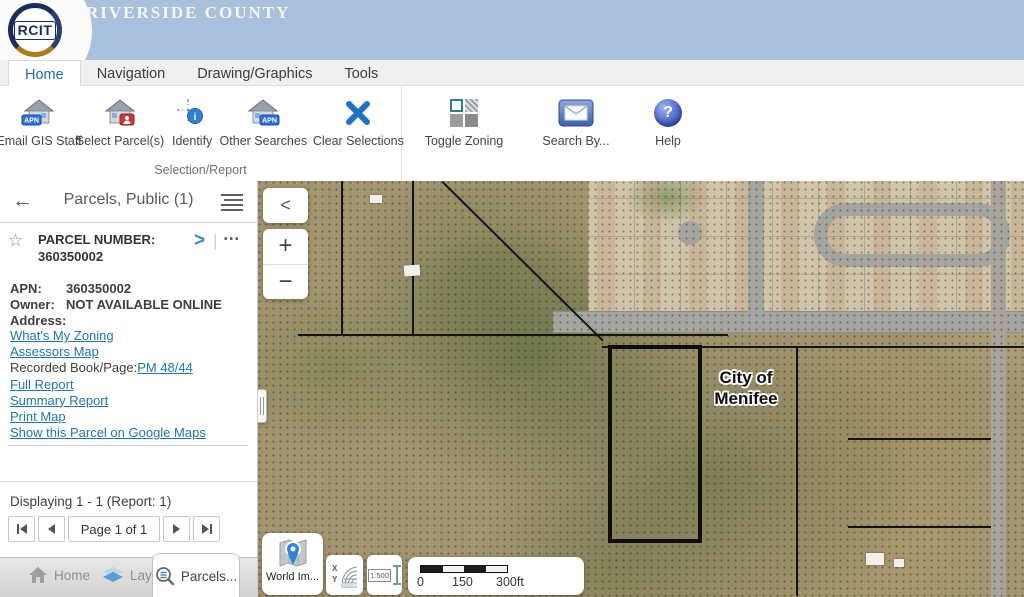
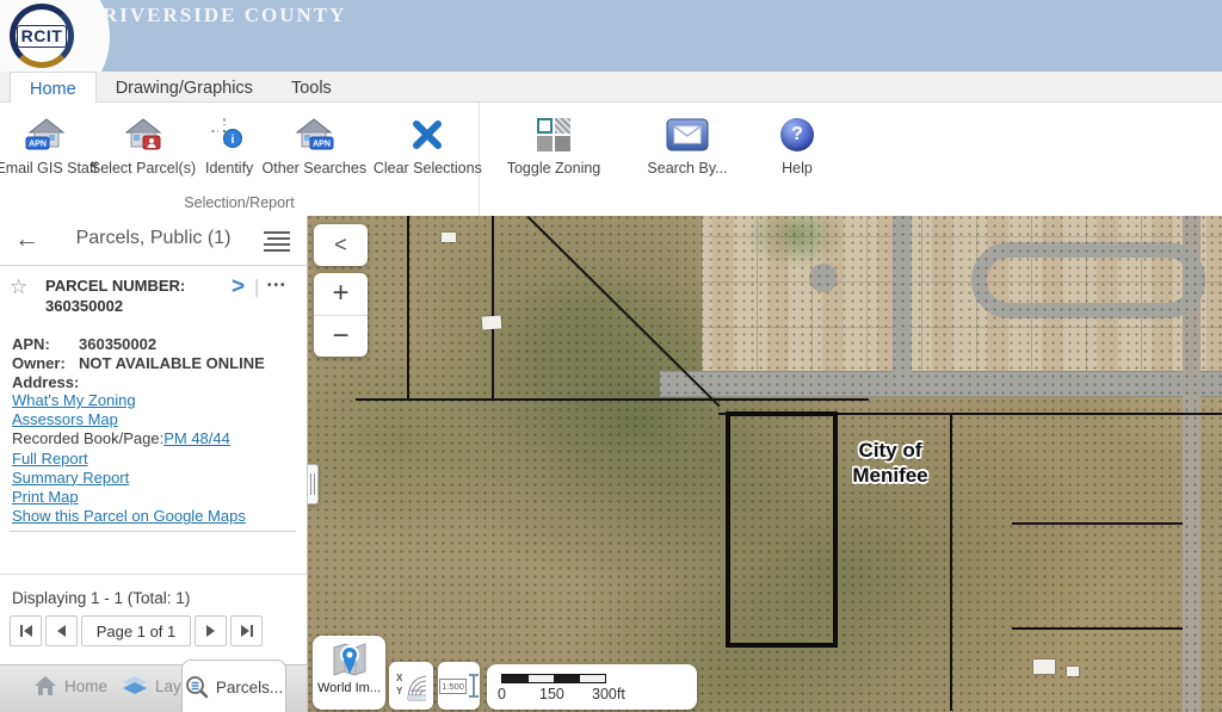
  RCIT
  RIVERSIDE COUNTY
  Home
- Navigation
  Drawing/Graphics
  Tools
  Email GIS Staff
  Select Parcel(s)
  i
  Identify
  Other Searches
  Clear Selections
  Selection/Report
  Toggle Zoning
  Search By...
  ?
  Help
  ←
  Parcels, Public (1)
  ☆
  PARCEL NUMBER:
  360350002
  >
  |
  •••
  APN: 360350002
  Owner: NOT AVAILABLE ONLINE
  Address:
  What's My Zoning
  Assessors Map
  Recorded Book/Page:PM 48/44
  Full Report
  Summary Report
  Print Map
  Show this Parcel on Google Maps
- Displaying 1 - 1 (Report: 1)
+ Displaying 1 - 1 (Total: 1)
  Page 1 of 1
  Home
  Parcels...
  City of
  Menifee
  <
  +
  −
  World Im...
  X
  Y
  1:500
  0
  150
  300ft
